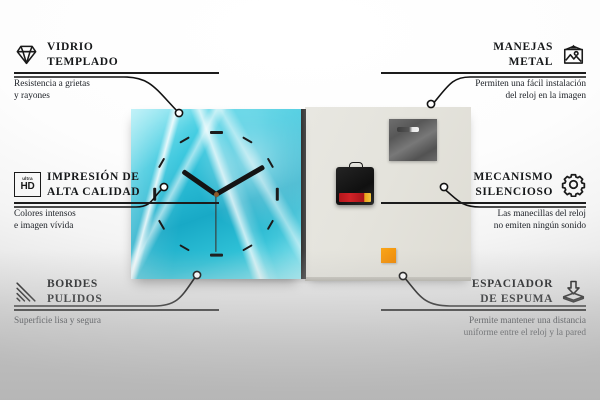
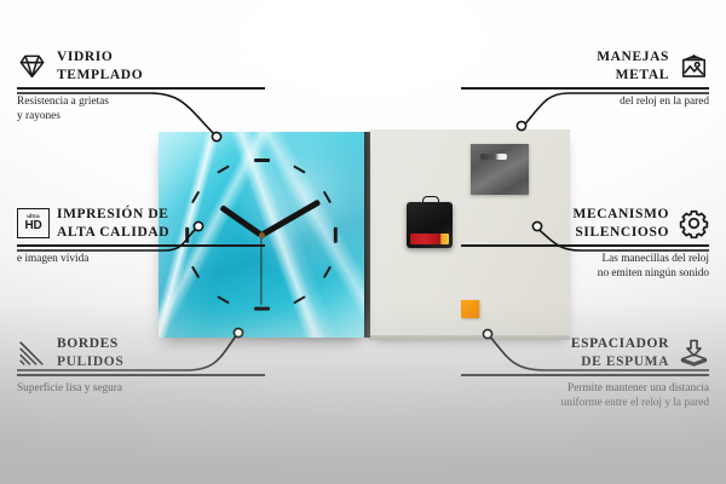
  VIDRIO
  TEMPLADO
  Resistencia a grietas
  y rayones
  HD
  IMPRESIÓN DE
  ALTA CALIDAD
- Colores intensos
  e imagen vívida
  MANEJAS
  METAL
- Permiten una fácil instalación
- del reloj en la imagen
+ del reloj en la pared
  MECANISMO
  SILENCIOSO
  Las manecillas del reloj
  no emiten ningún sonido
